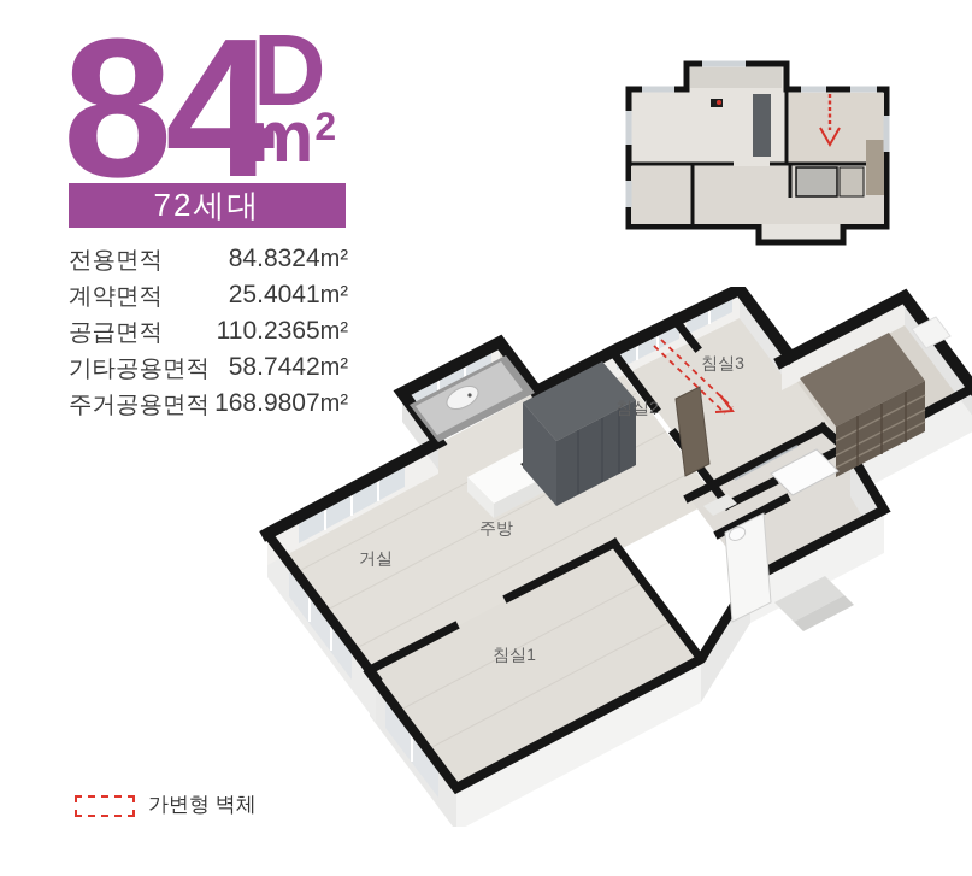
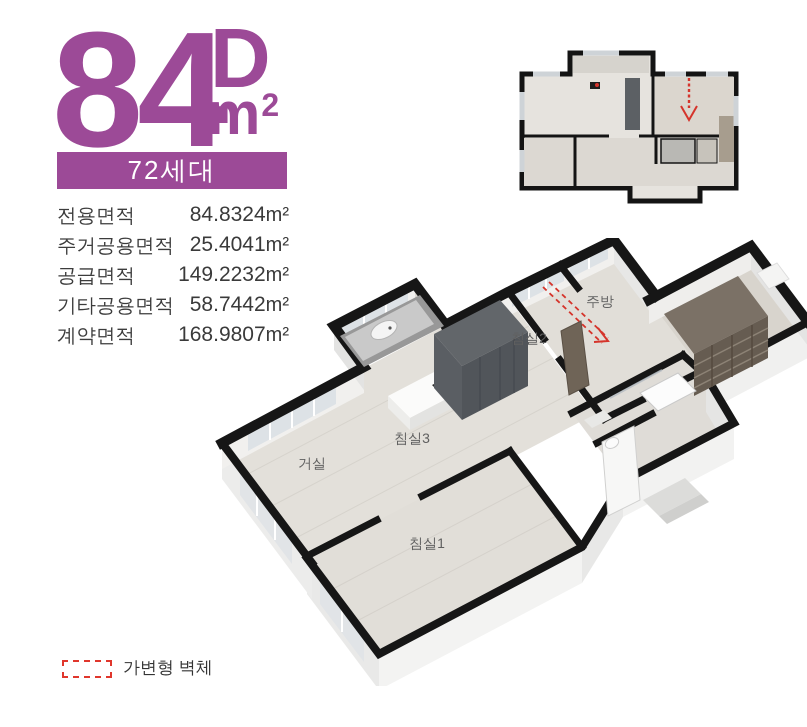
  84
  D
  m2
  72세대
  전용면적
  84.8324m²
- 계약면적
+ 주거공용면적
  25.4041m²
  공급면적
- 110.2365m²
+ 149.2232m²
  기타공용면적
  58.7442m²
- 주거공용면적
+ 계약면적
  168.9807m²
  거실
- 주방
+ 침실3
  침실1
  침실2
- 침실3
+ 주방
  가변형 벽체
